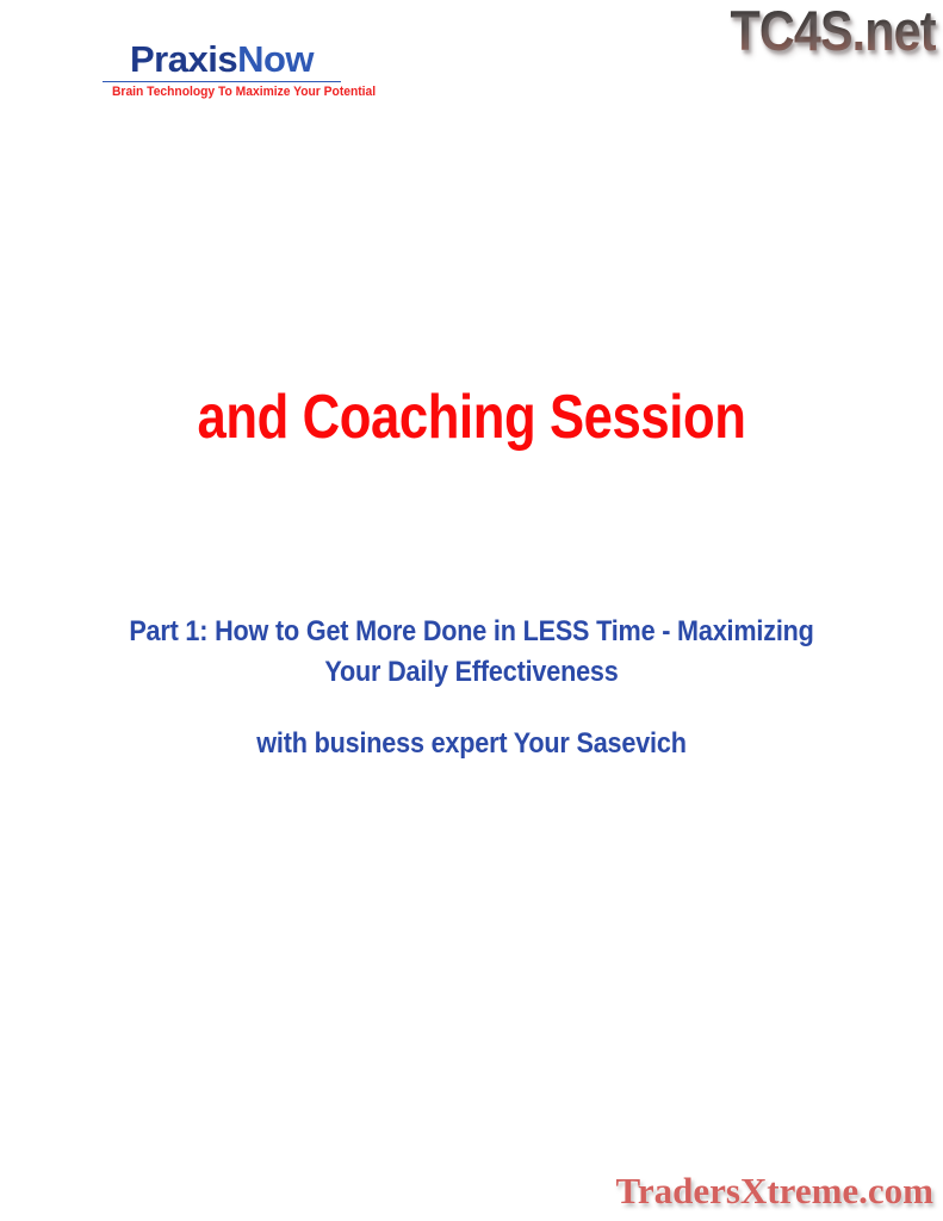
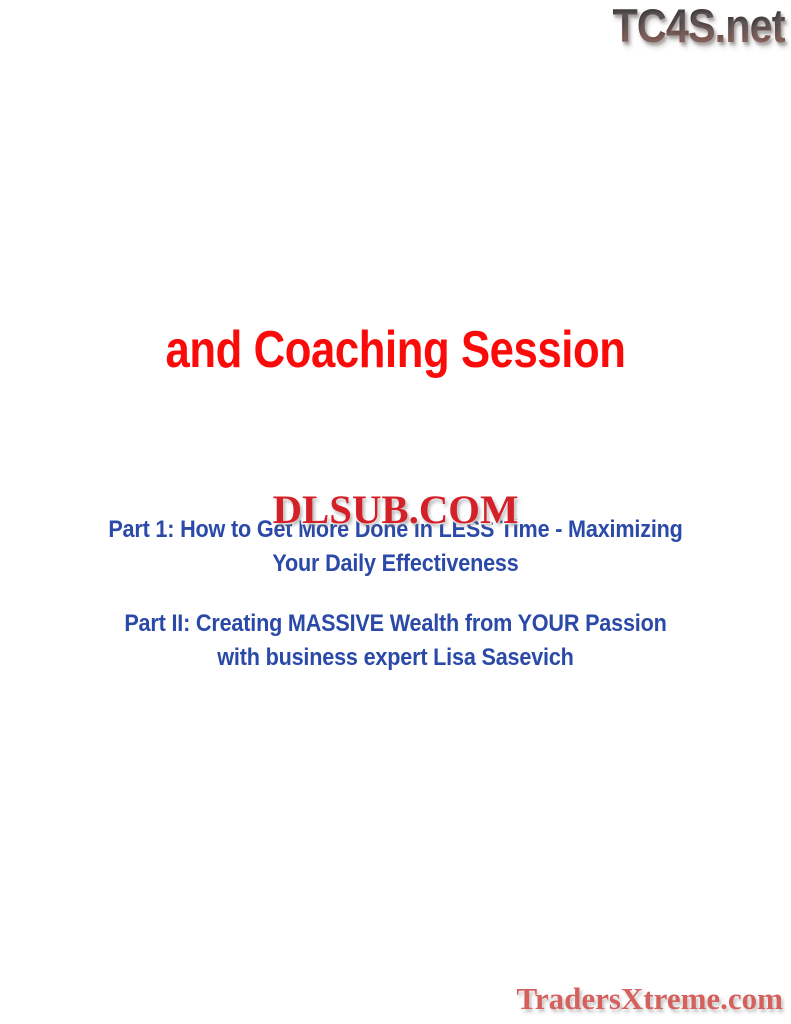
- PraxisNow
- Brain Technology To Maximize Your Potential
  TC4S.net
  and Coaching Session
  Part 1: How to Get More Done in LESS Time - Maximizing
  Your Daily Effectiveness
+ Part II: Creating MASSIVE Wealth from YOUR Passion
- with business expert Your Sasevich
+ with business expert Lisa Sasevich
+ DLSUB.COM
  TradersXtreme.com
